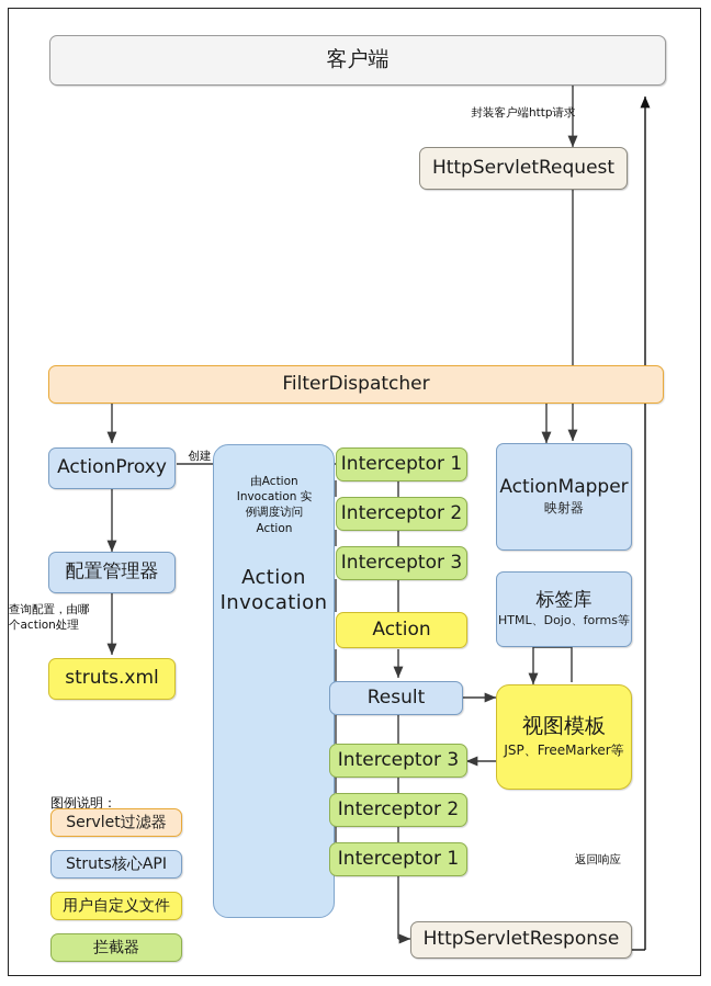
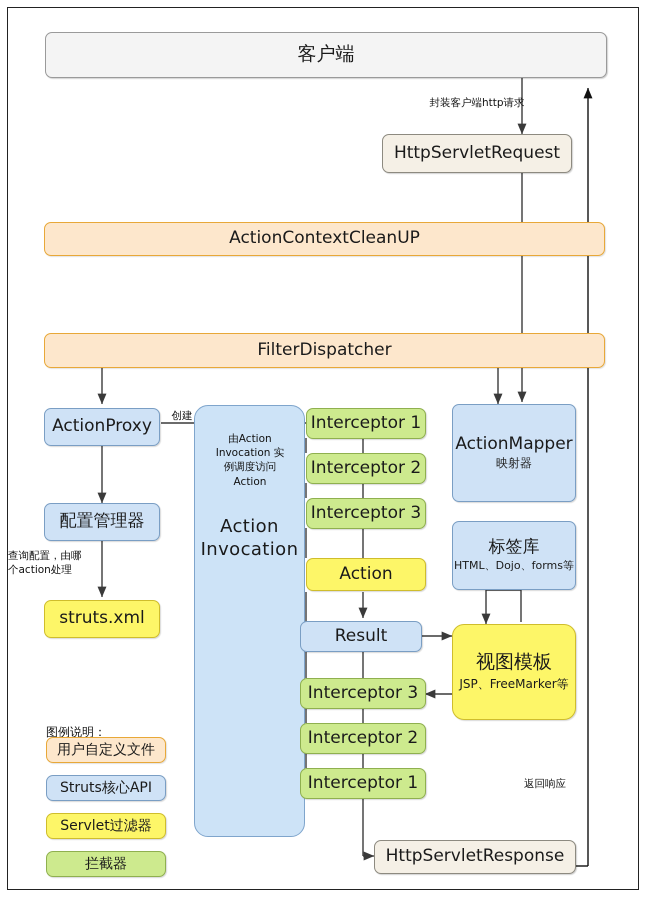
  客户端
  HttpServletRequest
  封装客户端http请求
+ ActionContextCleanUP
  FilterDispatcher
  Action
  Invocation
  由Action
  Invocation 实
  例调度访问
  Action
  ActionProxy
  创建
  配置管理器
  查询配置，由哪
  个action处理
  struts.xml
  Interceptor 1
  Interceptor 2
  Interceptor 3
  Action
  Result
  Interceptor 3
  Interceptor 2
  Interceptor 1
  ActionMapper
  映射器
  标签库
  HTML、Dojo、forms等
  视图模板
  JSP、FreeMarker等
  返回响应
  HttpServletResponse
  图例说明：
- Servlet过滤器
+ 用户自定义文件
  Struts核心API
- 用户自定义文件
+ Servlet过滤器
  拦截器
